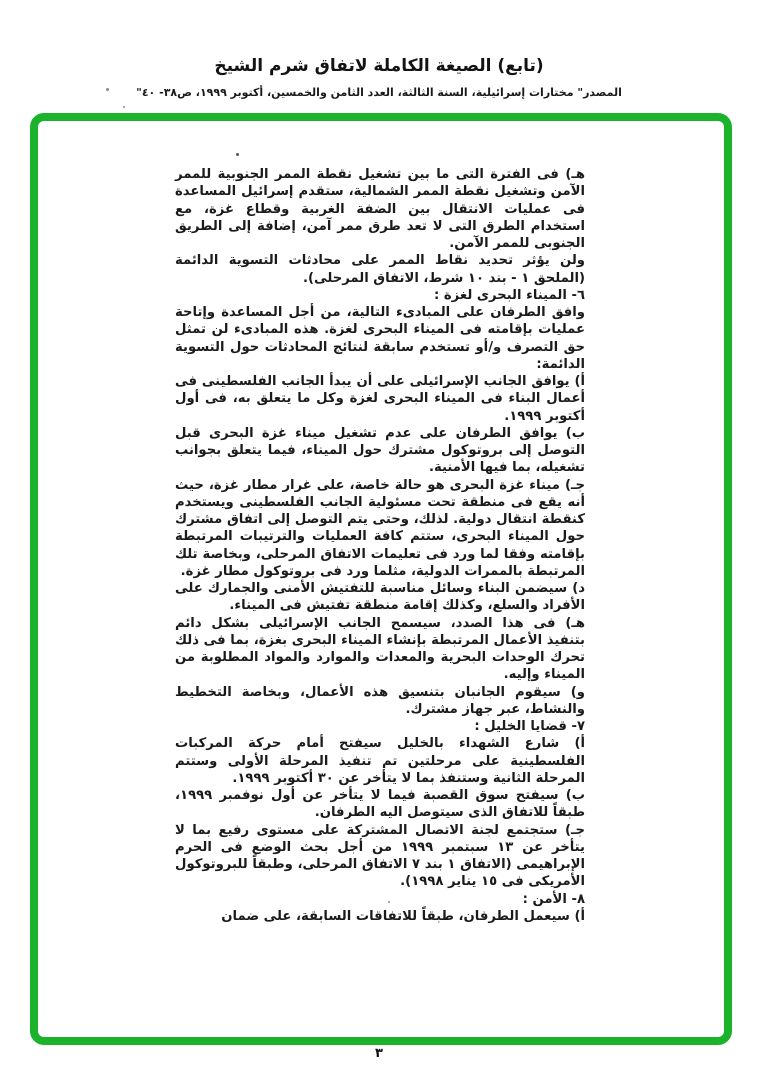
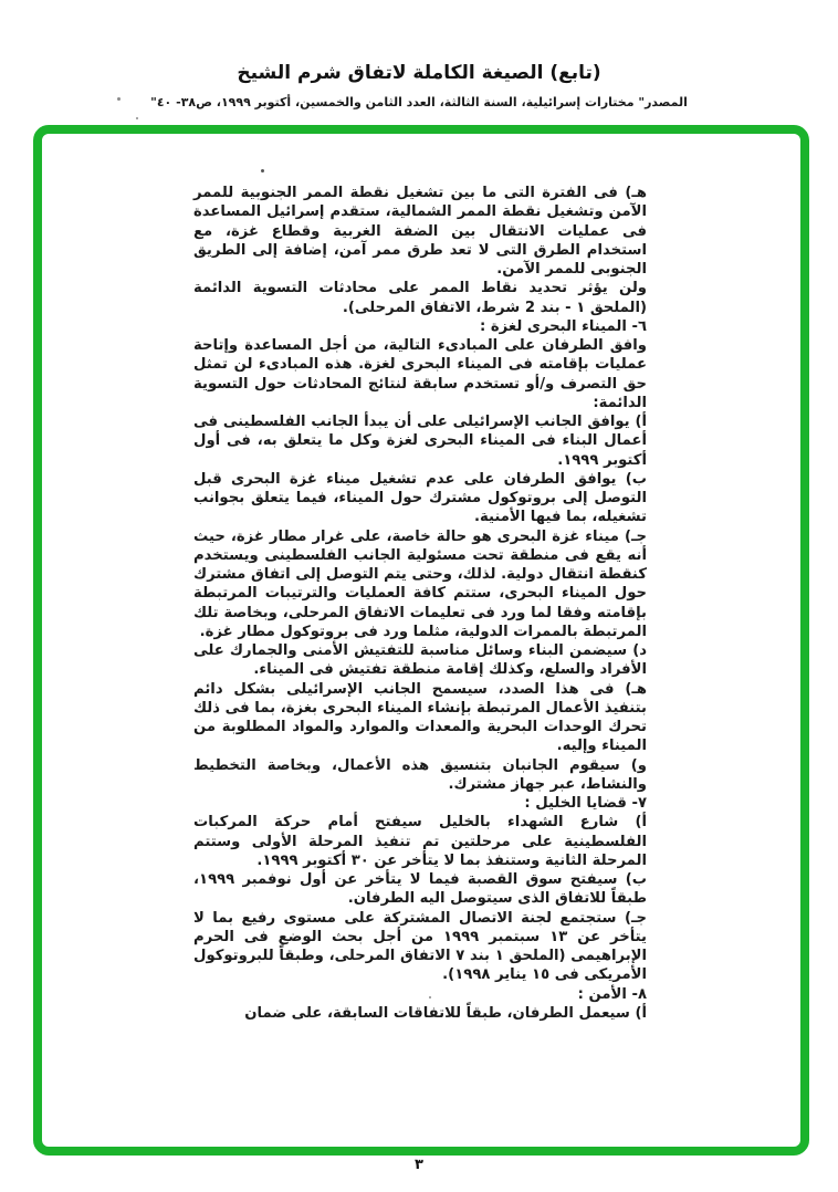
  (تابع) الصيغة الكاملة لاتفاق شرم الشيخ
  المصدر" مختارات إسرائيلية، السنة الثالثة، العدد الثامن والخمسين، أكتوبر ١٩٩٩، ص٣٨- ٤٠"
  هـ) فى الفترة التى ما بين تشغيل نقطة الممر الجنوبية للممر الآمن وتشغيل نقطة الممر الشمالية، ستقدم إسرائيل المساعدة فى عمليات الانتقال بين الضفة الغربية وقطاع غزة، مع استخدام الطرق التى لا تعد طرق ممر آمن، إضافة إلى الطريق الجنوبى للممر الآمن.
- ولن يؤثر تحديد نقاط الممر على محادثات التسوية الدائمة (الملحق ١ - بند ١٠ شرط، الاتفاق المرحلى).
+ ولن يؤثر تحديد نقاط الممر على محادثات التسوية الدائمة (الملحق ١ - بند 2 شرط، الاتفاق المرحلى).
  ٦- الميناء البحرى لغزة :
  وافق الطرفان على المبادىء التالية، من أجل المساعدة وإتاحة عمليات بإقامته فى الميناء البحرى لغزة. هذه المبادىء لن تمثل حق التصرف و/أو تستخدم سابقة لنتائج المحادثات حول التسوية الدائمة:
  أ) يوافق الجانب الإسرائيلى على أن يبدأ الجانب الفلسطينى فى أعمال البناء فى الميناء البحرى لغزة وكل ما يتعلق به، فى أول أكتوبر ١٩٩٩.
  ب) يوافق الطرفان على عدم تشغيل ميناء غزة البحرى قبل التوصل إلى بروتوكول مشترك حول الميناء، فيما يتعلق بجوانب تشغيله، بما فيها الأمنية.
  جـ) ميناء غزة البحرى هو حالة خاصة، على غرار مطار غزة، حيث أنه يقع فى منطقة تحت مسئولية الجانب الفلسطينى ويستخدم كنقطة انتقال دولية. لذلك، وحتى يتم التوصل إلى اتفاق مشترك حول الميناء البحرى، ستتم كافة العمليات والترتيبات المرتبطة بإقامته وفقا لما ورد فى تعليمات الاتفاق المرحلى، وبخاصة تلك المرتبطة بالممرات الدولية، مثلما ورد فى بروتوكول مطار غزة.
  د) سيضمن البناء وسائل مناسبة للتفتيش الأمنى والجمارك على الأفراد والسلع، وكذلك إقامة منطقة تفتيش فى الميناء.
  هـ) فى هذا الصدد، سيسمح الجانب الإسرائيلى بشكل دائم بتنفيذ الأعمال المرتبطة بإنشاء الميناء البحرى بغزة، بما فى ذلك تحرك الوحدات البحرية والمعدات والموارد والمواد المطلوبة من الميناء وإليه.
  و) سيقوم الجانبان بتنسيق هذه الأعمال، وبخاصة التخطيط والنشاط، عبر جهاز مشترك.
  ٧- قضايا الخليل :
  أ) شارع الشهداء بالخليل سيفتح أمام حركة المركبات الفلسطينية على مرحلتين تم تنفيذ المرحلة الأولى وستتم المرحلة الثانية وستنفذ بما لا يتأخر عن ٣٠ أكتوبر ١٩٩٩.
  ب) سيفتح سوق القصبة فيما لا يتأخر عن أول نوفمبر ١٩٩٩، طبقاً للاتفاق الذى سيتوصل اليه الطرفان.
- جـ) ستجتمع لجنة الاتصال المشتركة على مستوى رفيع بما لا يتأخر عن ١٣ سبتمبر ١٩٩٩ من أجل بحث الوضع فى الحرم الإبراهيمى (الاتفاق ١ بند ٧ الاتفاق المرحلى، وطبقاً للبروتوكول الأمريكى فى ١٥ يناير ١٩٩٨).
+ جـ) ستجتمع لجنة الاتصال المشتركة على مستوى رفيع بما لا يتأخر عن ١٣ سبتمبر ١٩٩٩ من أجل بحث الوضع فى الحرم الإبراهيمى (الملحق ١ بند ٧ الاتفاق المرحلى، وطبقاً للبروتوكول الأمريكى فى ١٥ يناير ١٩٩٨).
  ٨- الأمن :
  أ) سيعمل الطرفان، طبقاً للاتفاقات السابقة، على ضمان
  ٣
